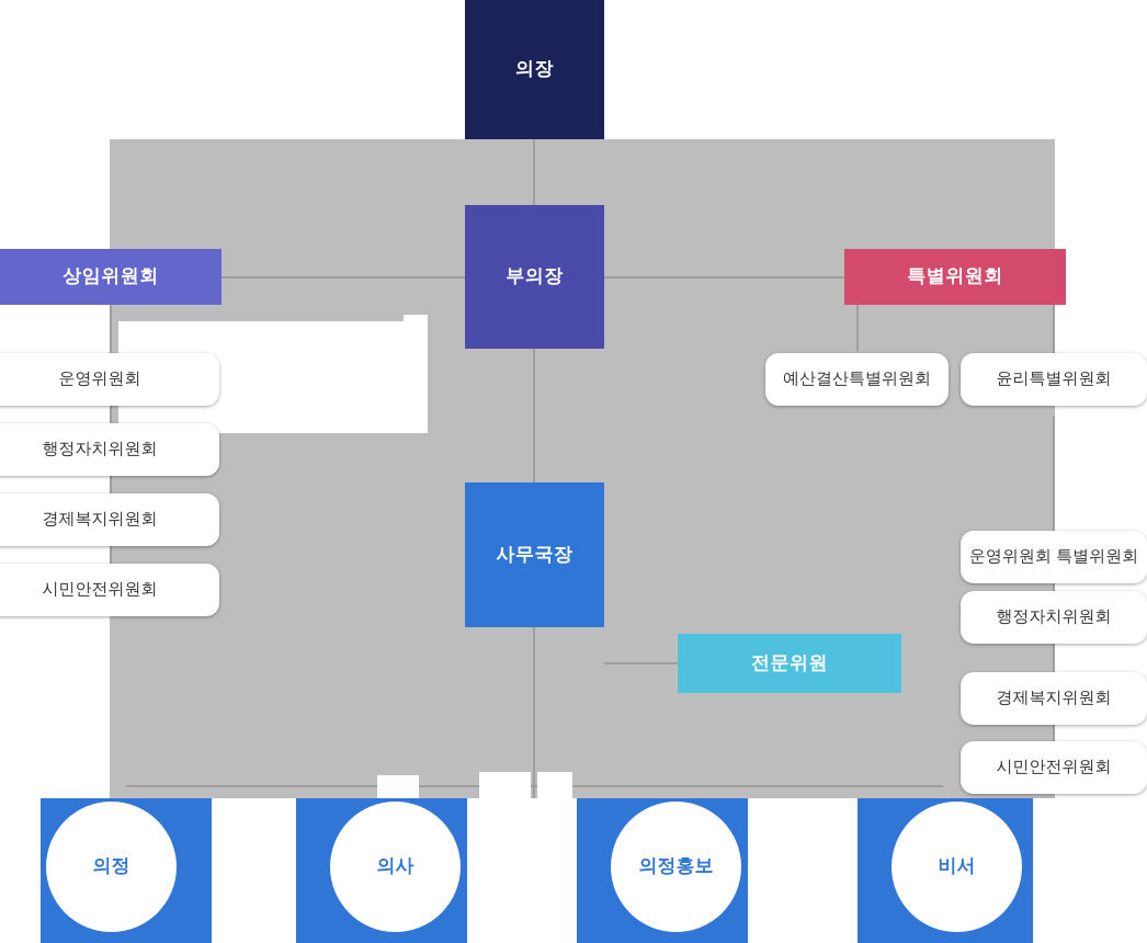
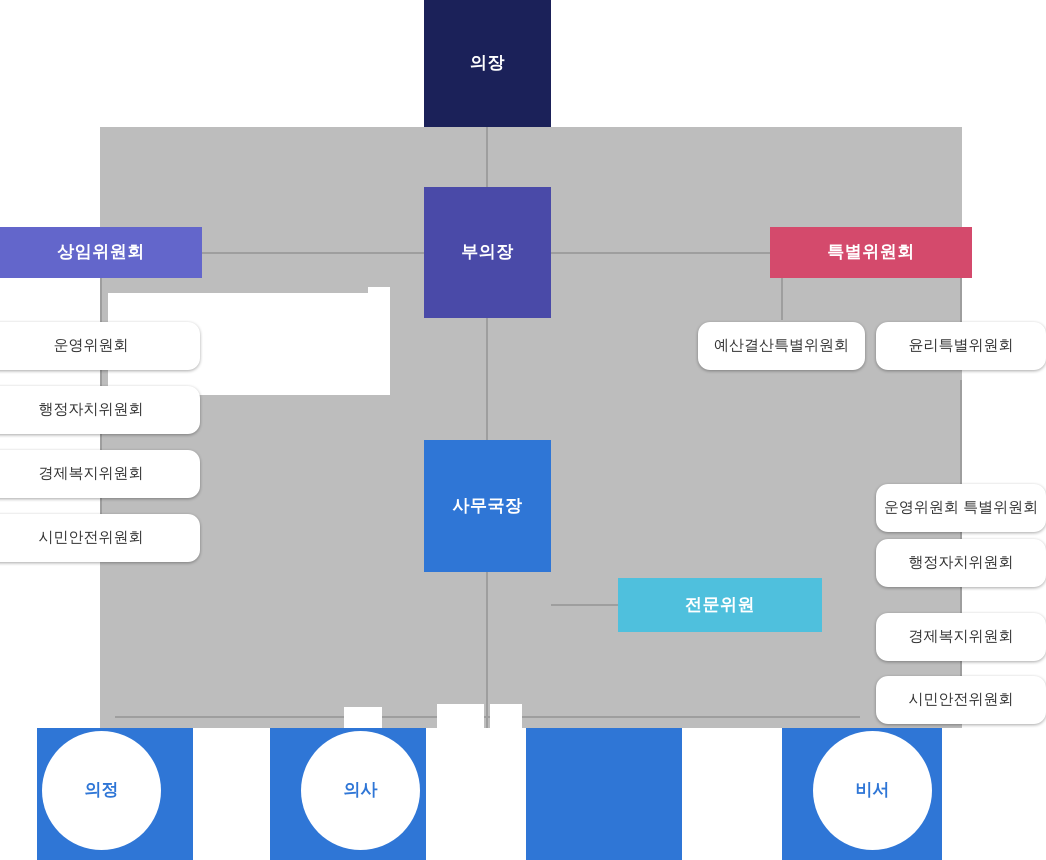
  의장
  부의장
  사무국장
  전문위원
  상임위원회
  특별위원회
  운영위원회
  행정자치위원회
  경제복지위원회
  시민안전위원회
  예산결산특별위원회
  윤리특별위원회
  운영위원회 특별위원회
  행정자치위원회
  경제복지위원회
  시민안전위원회
  의정
  의사
- 의정홍보
  비서
